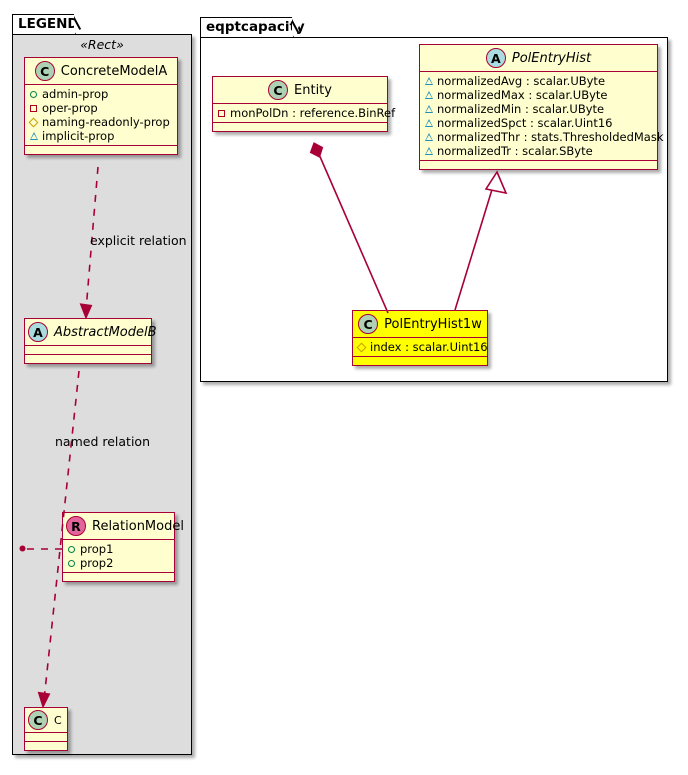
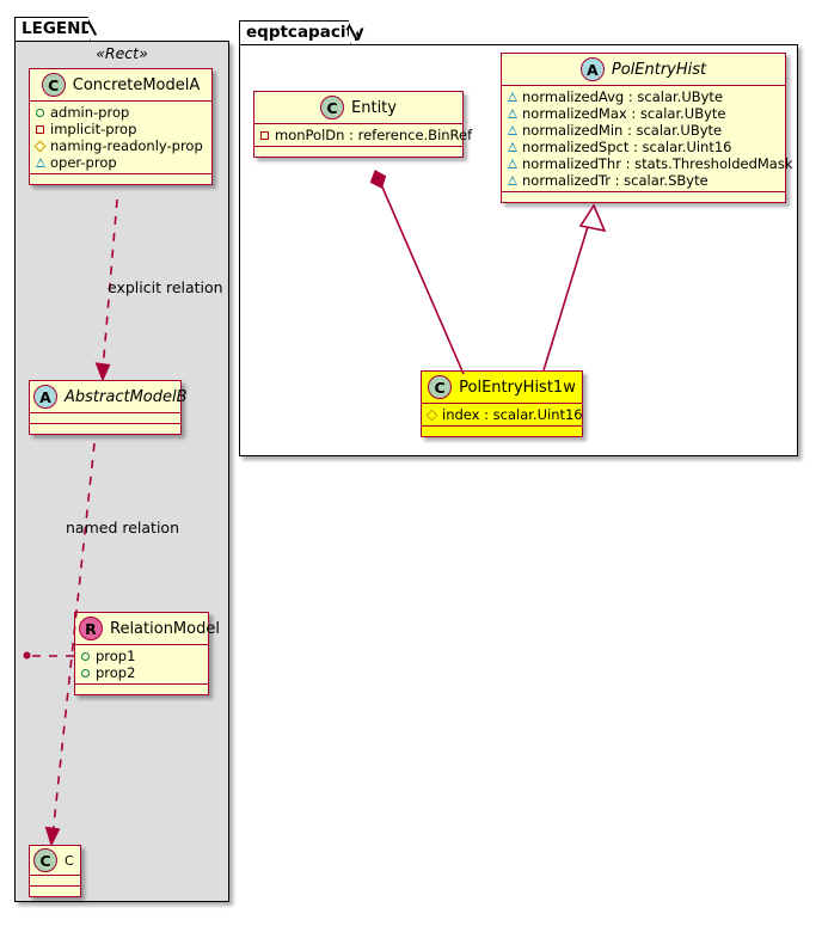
  LEGEN
  «Rect»
  C
  ConcreteModelA
  admin-prop
- oper-prop
+ implicit-prop
  naming-readonly-prop
- implicit-prop
+ oper-prop
  A
  AbstractModelB
  R
  RelationModel
  prop1
  prop2
  C
  C
  eqptcapaci
  C
  Entity
  monPolDn : reference.BinRef
  A
  PolEntryHist
  normalizedAvg : scalar.UByte
  normalizedMax : scalar.UByte
  normalizedMin : scalar.UByte
  normalizedSpct : scalar.Uint16
  normalizedThr : stats.ThresholdedMask
  normalizedTr : scalar.SByte
  C
  PolEntryHist1w
  index : scalar.Uint16
  explicit relation
  named relation
